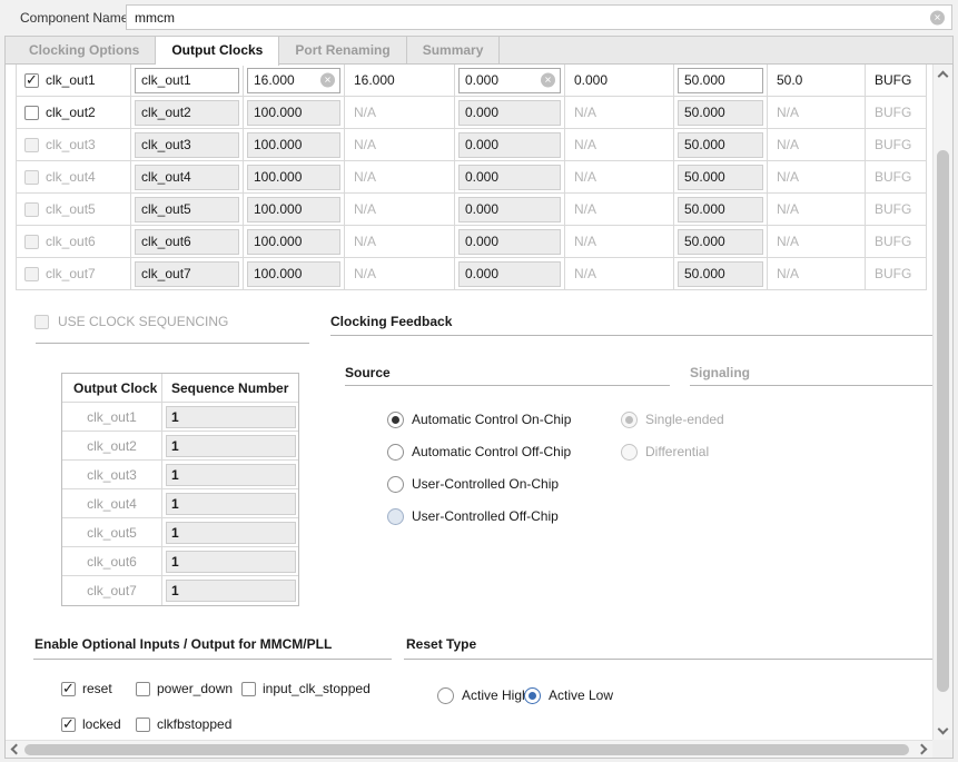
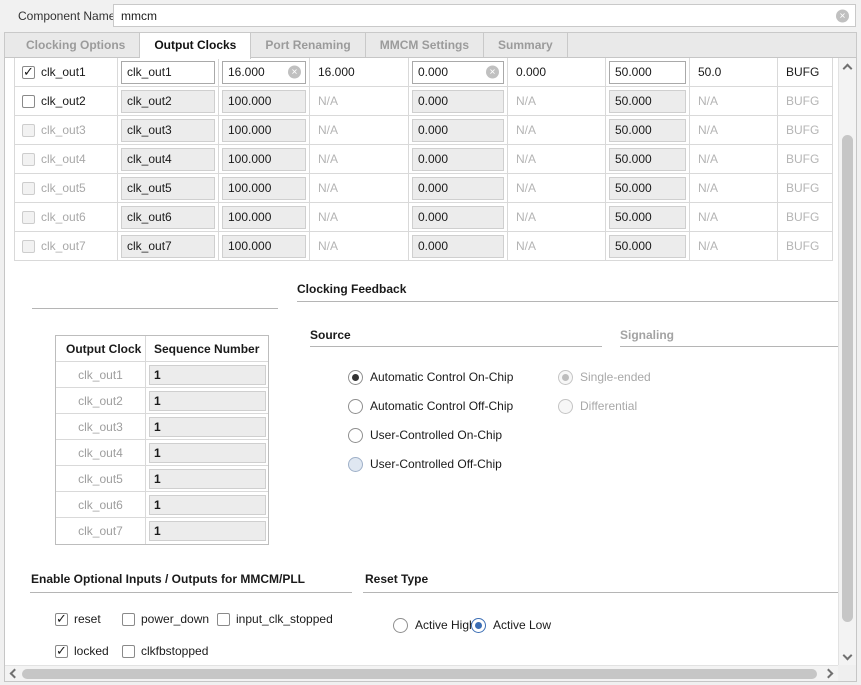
  Component Nam
  mmcm
  ✕
  Clocking Options
  Output Clocks
  Port Renaming
+ MMCM Settings
  Summary
  ✓
  clk_out1
  clk_out1
  16.000
  ✕
  16.000
  0.000
  ✕
  0.000
  50.000
  50.0
  BUFG
  clk_out2
  clk_out2
  100.000
  N/A
  0.000
  N/A
  50.000
  N/A
  BUFG
  clk_out3
  clk_out3
  100.000
  N/A
  0.000
  N/A
  50.000
  N/A
  BUFG
  clk_out4
  clk_out4
  100.000
  N/A
  0.000
  N/A
  50.000
  N/A
  BUFG
  clk_out5
  clk_out5
  100.000
  N/A
  0.000
  N/A
  50.000
  N/A
  BUFG
  clk_out6
  clk_out6
  100.000
  N/A
  0.000
  N/A
  50.000
  N/A
  BUFG
  clk_out7
  clk_out7
  100.000
  N/A
  0.000
  N/A
  50.000
  N/A
  BUFG
- USE CLOCK SEQUENCING
  Output Clock
  Sequence Number
  clk_out1
  1
  clk_out2
  1
  clk_out3
  1
  clk_out4
  1
  clk_out5
  1
  clk_out6
  1
  clk_out7
  1
  Clocking Feedback
  Source
  Signaling
  Automatic Control On-Chip
  Automatic Control Off-Chip
  User-Controlled On-Chip
  User-Controlled Off-Chip
  Single-ended
  Differential
- Enable Optional Inputs / Output for MMCM/PLL
+ Enable Optional Inputs / Outputs for MMCM/PLL
  ✓
  reset
  power_down
  input_clk_stopped
  ✓
  locked
  clkfbstopped
  Reset Type
  Active Hig
  Active Low
